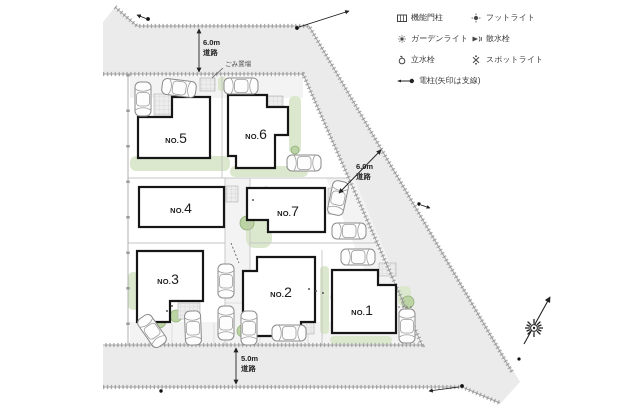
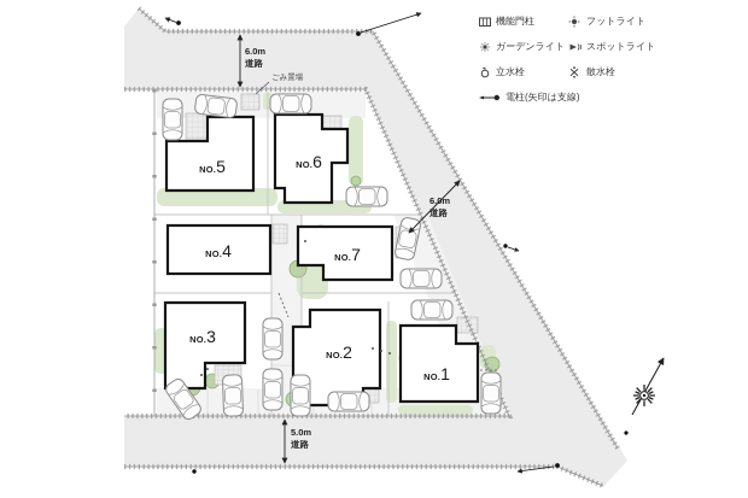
  NO.5
  NO.6
  NO.4
  NO.7
  NO.3
  NO.2
  NO.1
  6.0m
  道路
  6.0m
  道路
  5.0m
  道路
  機能門柱
  フットライト
  ガーデンライト
- 散水栓
+ スポットライト
  立水栓
- スポットライト
+ 散水栓
  電柱(矢印は支線)
